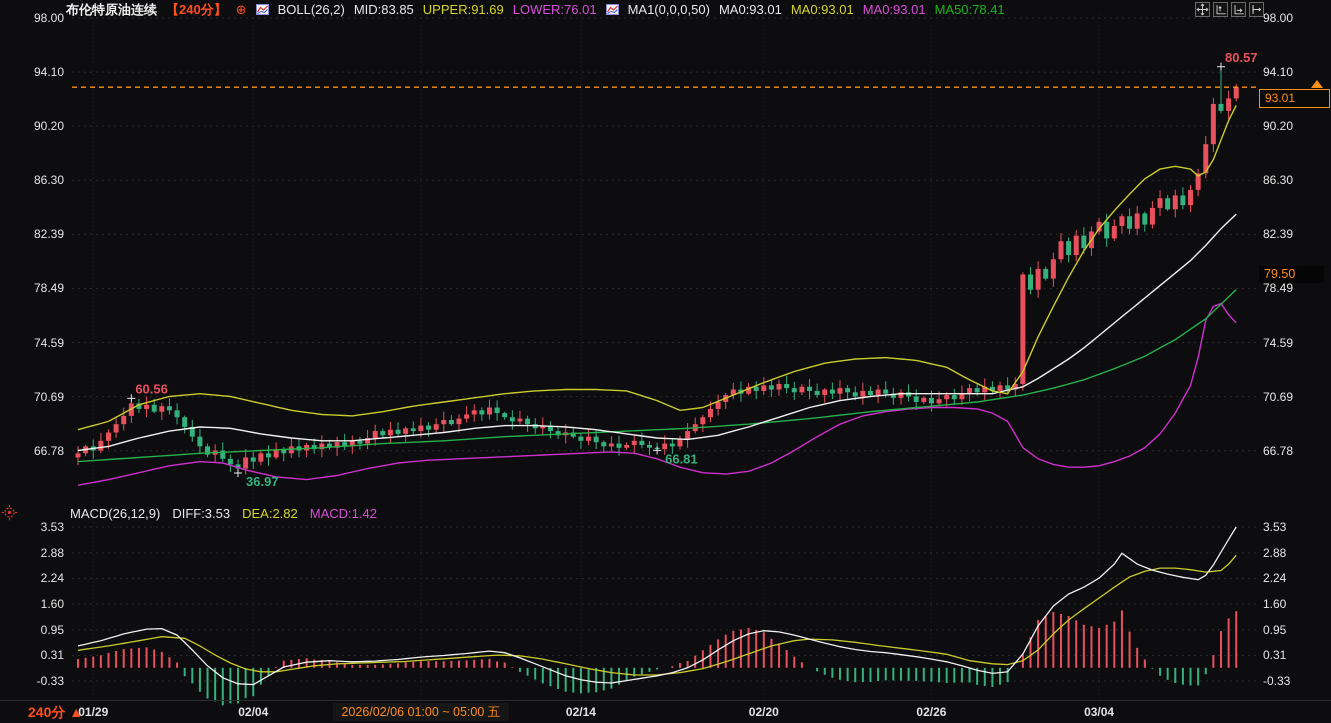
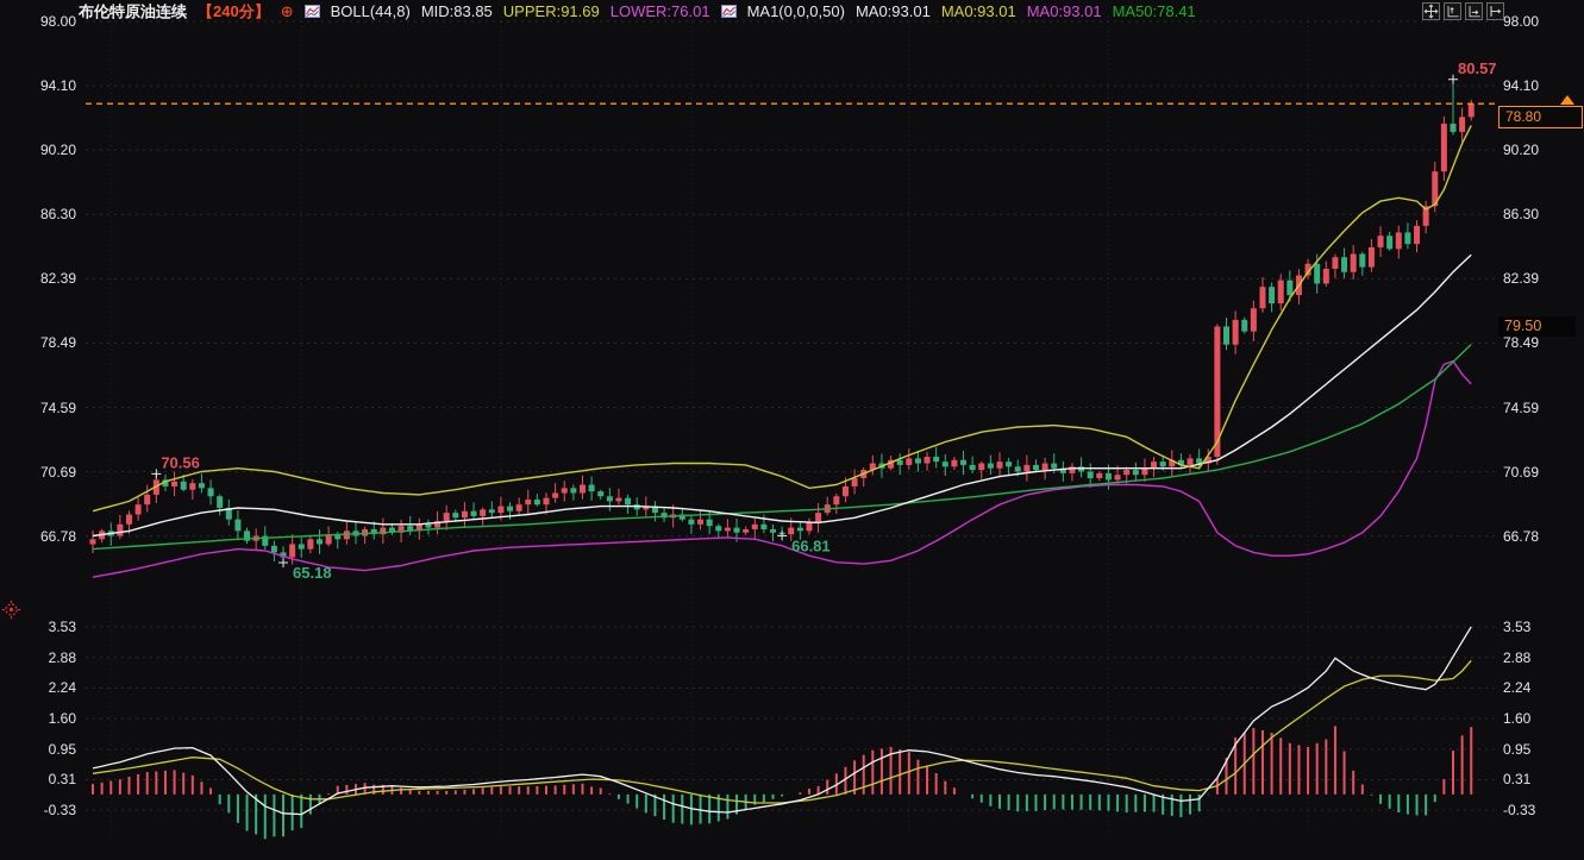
  80.57
- 60.56
+ 70.56
- 36.97
+ 65.18
  66.81
  布伦特原油连续
  【240分】
  ⊕
- BOLL(26,2)
+ BOLL(44,8)
  MID:83.85
  UPPER:91.69
  LOWER:76.01
  MA1(0,0,0,50)
  MA0:93.01
  MA0:93.01
  MA0:93.01
  MA50:78.41
  98.00
  94.10
  90.20
  86.30
  82.39
  78.49
  74.59
  70.69
  66.78
  3.53
  2.88
  2.24
  1.60
  0.95
  0.31
  -0.33
  98.00
  94.10
  90.20
  86.30
  82.39
  78.49
  74.59
  70.69
  66.78
  3.53
  2.88
  2.24
  1.60
  0.95
  0.31
  -0.33
- 93.01
+ 78.80
  79.50
- MACD(26,12,9)
- DIFF:3.53
- DEA:2.82
- MACD:1.42
- 240分 ▲
- 2026/02/06 01:00 ~ 05:00 五
- 01/29
- 02/04
- 02/14
- 02/20
- 02/26
- 03/04
